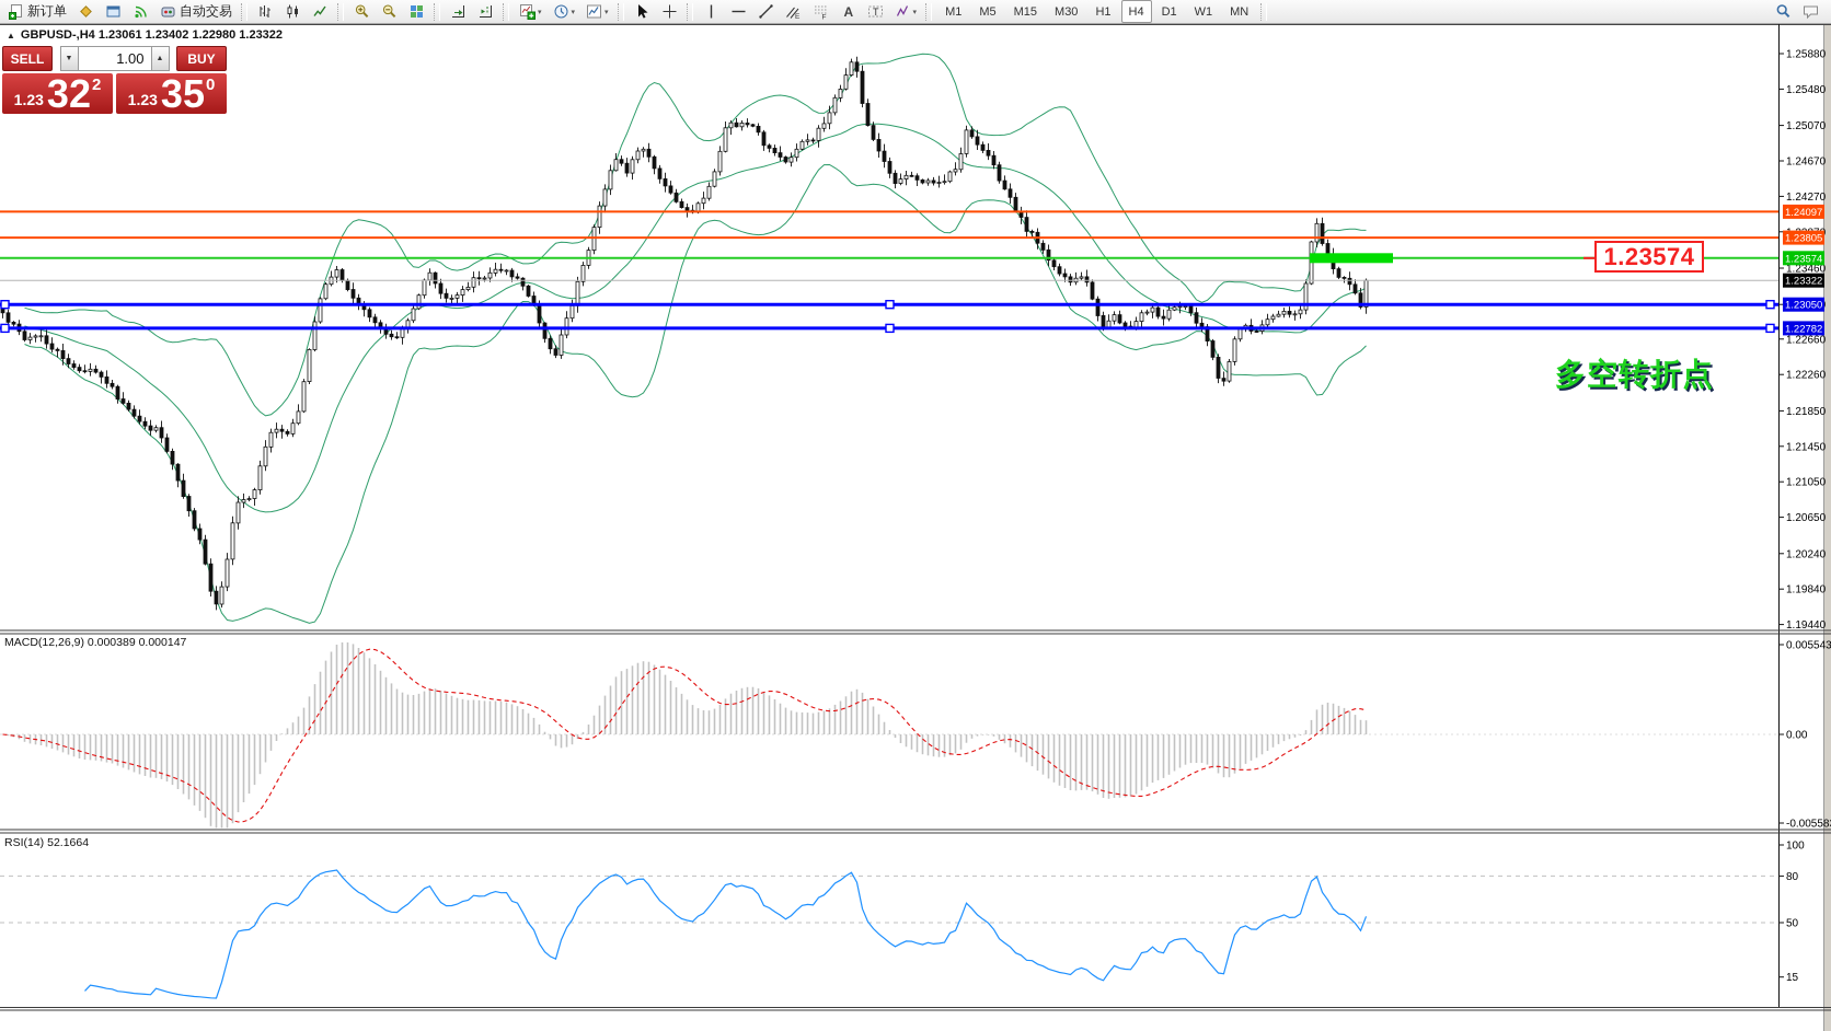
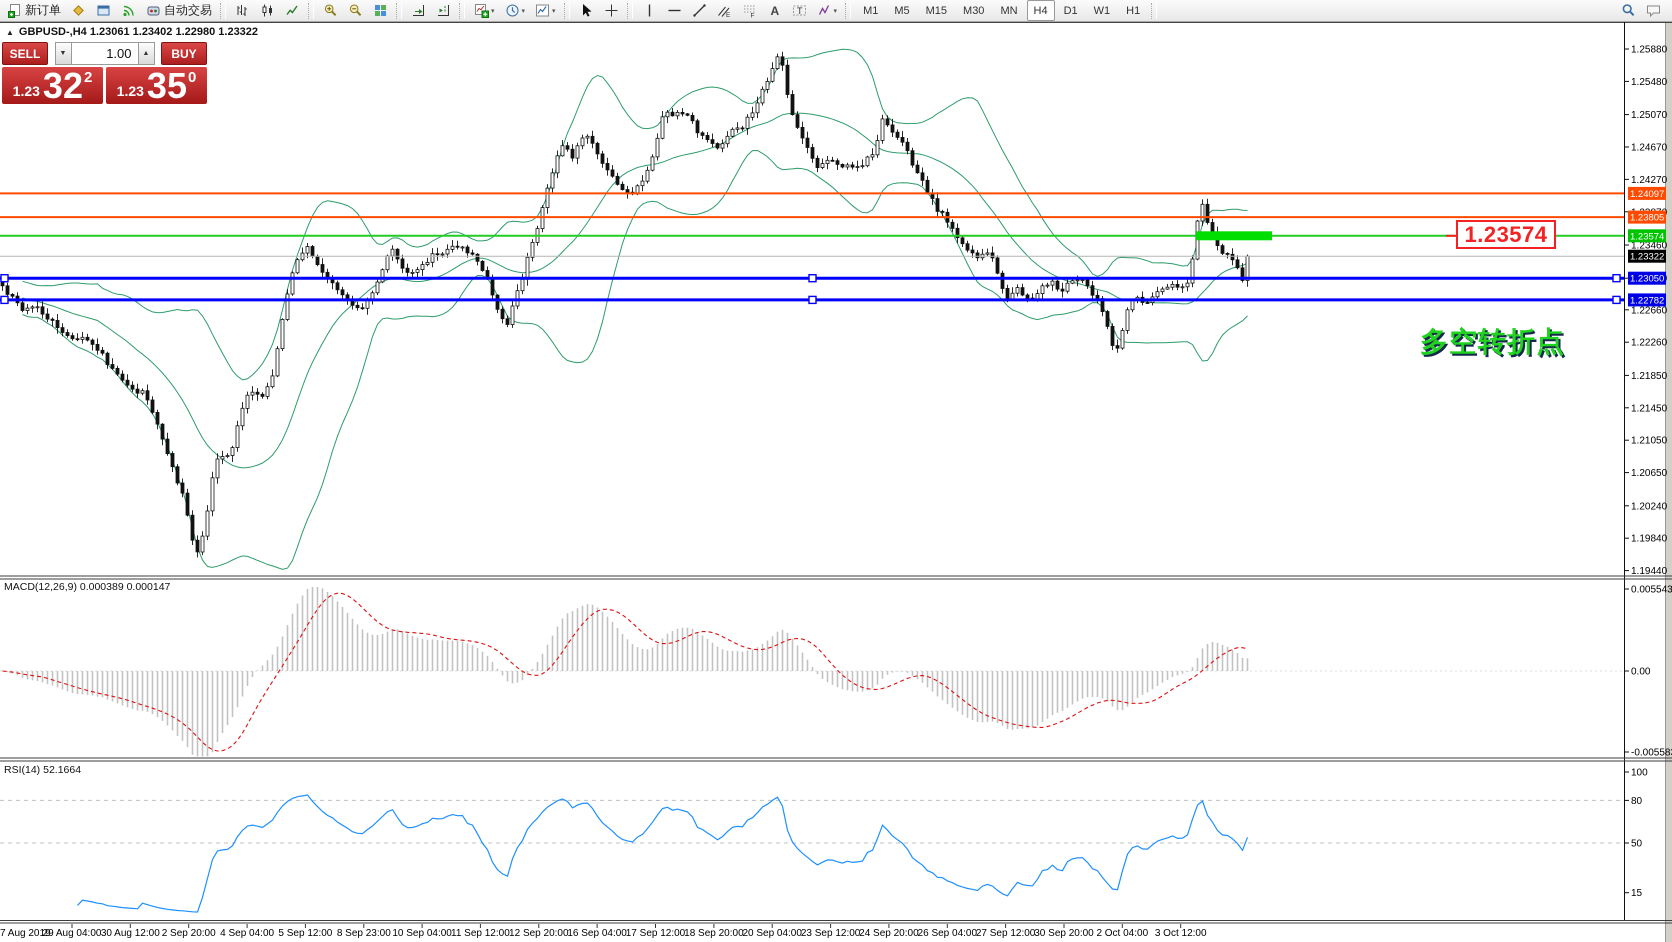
  新订单
  自动交易
  A
  T
  M1
  M5
  M15
  M30
- H1
+ MN
  H4
  D1
  W1
- MN
+ H1
  1.25880
  1.25480
  1.25070
  1.24670
  1.24270
  1.23460
  1.22660
  1.22260
  1.21850
  1.21450
  1.21050
  1.20650
  1.20240
  1.19840
  1.19440
  1.24097
  1.23805
  1.23574
  1.23050
  1.22782
  1.23322
  0.005543
  0.00
  -0.00558
  100
  80
  50
  15
+ 7 Aug 2019
+ 29 Aug 04:00
+ 30 Aug 12:00
+ 2 Sep 20:00
+ 4 Sep 04:00
+ 5 Sep 12:00
+ 8 Sep 23:00
+ 10 Sep 04:00
+ 11 Sep 12:00
+ 12 Sep 20:00
+ 16 Sep 04:00
+ 17 Sep 12:00
+ 18 Sep 20:00
+ 20 Sep 04:00
+ 23 Sep 12:00
+ 24 Sep 20:00
+ 26 Sep 04:00
+ 27 Sep 12:00
+ 30 Sep 20:00
+ 2 Oct 04:00
+ 3 Oct 12:00
  ▲
  GBPUSD-,H4 1.23061 1.23402 1.22980 1.23322
  SELL
  1.00
  BUY
  1.23
  32
  2
  1.23
  35
  0
  MACD(12,26,9) 0.000389 0.000147
  RSI(14) 52.1664
  1.23574
  多空转折点
